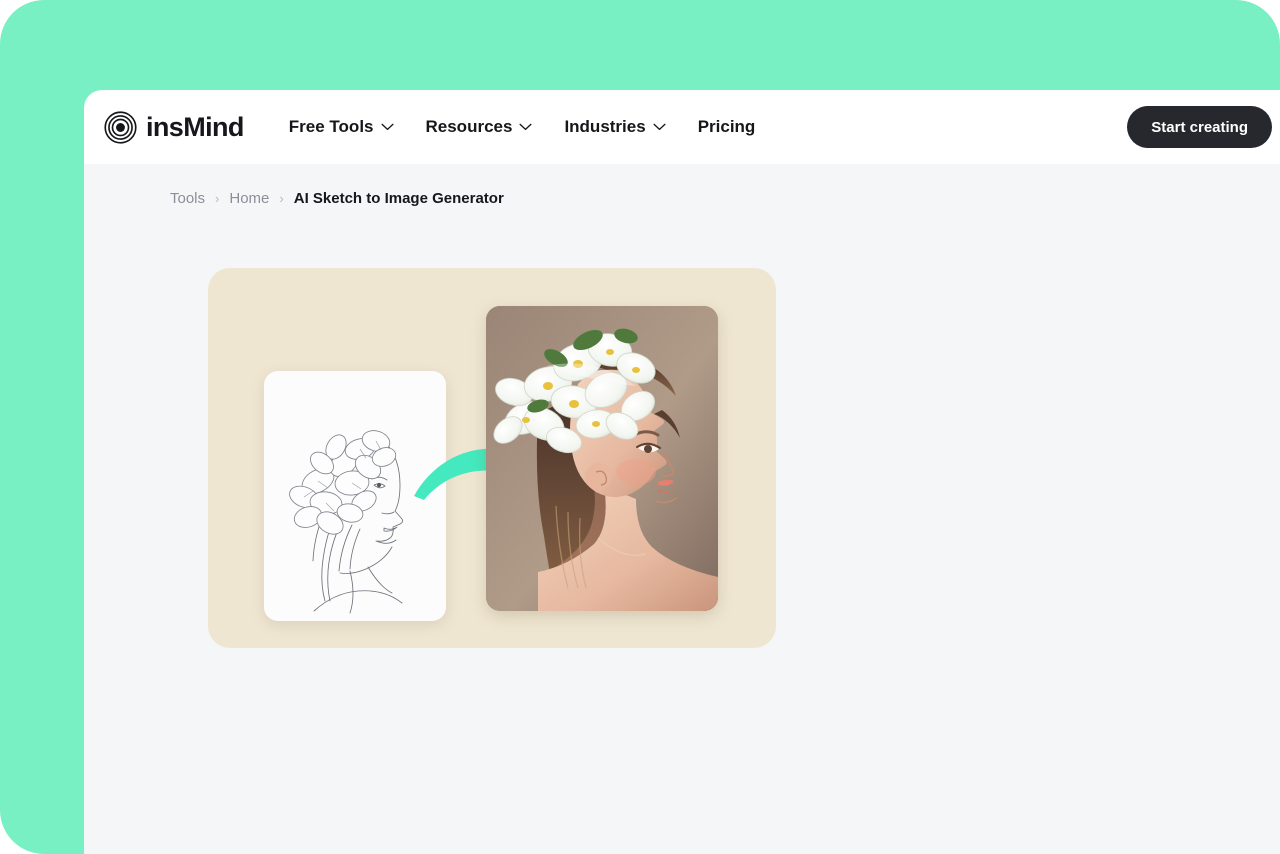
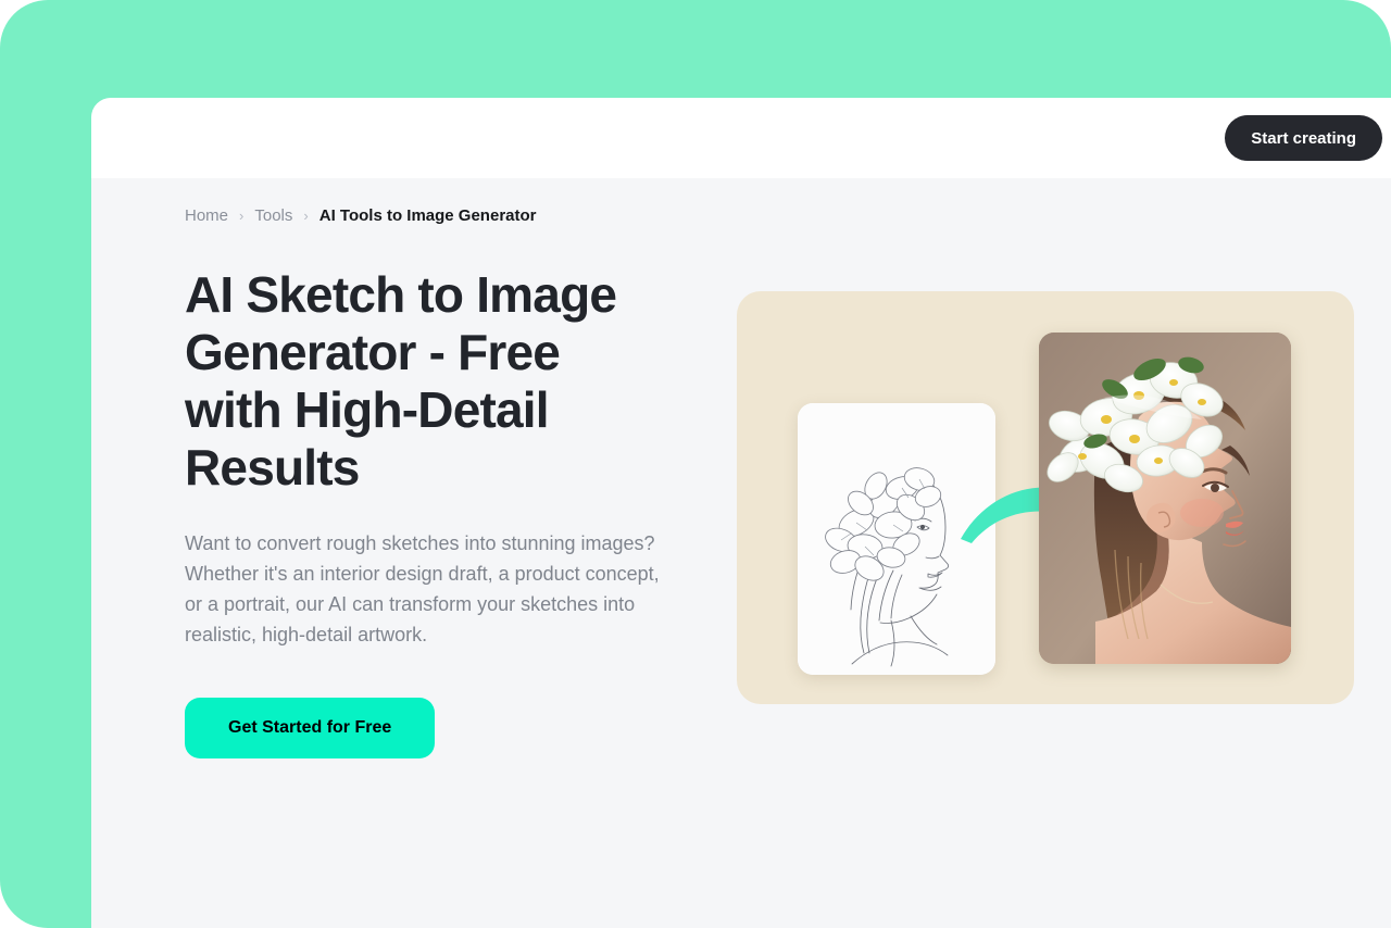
- insMind
- Free Tools
- Resources
- Industries
- Pricing
  Start creating
- Tools
+ Home
  ›
- Home
+ Tools
  ›
- AI Sketch to Image Generator
+ AI Tools to Image Generator
+ AI Sketch to Image Generator - Free with High-Detail Results
+ Want to convert rough sketches into stunning images? Whether it's an interior design draft, a product concept, or a portrait, our AI can transform your sketches into realistic, high-detail artwork.
+ Get Started for Free
